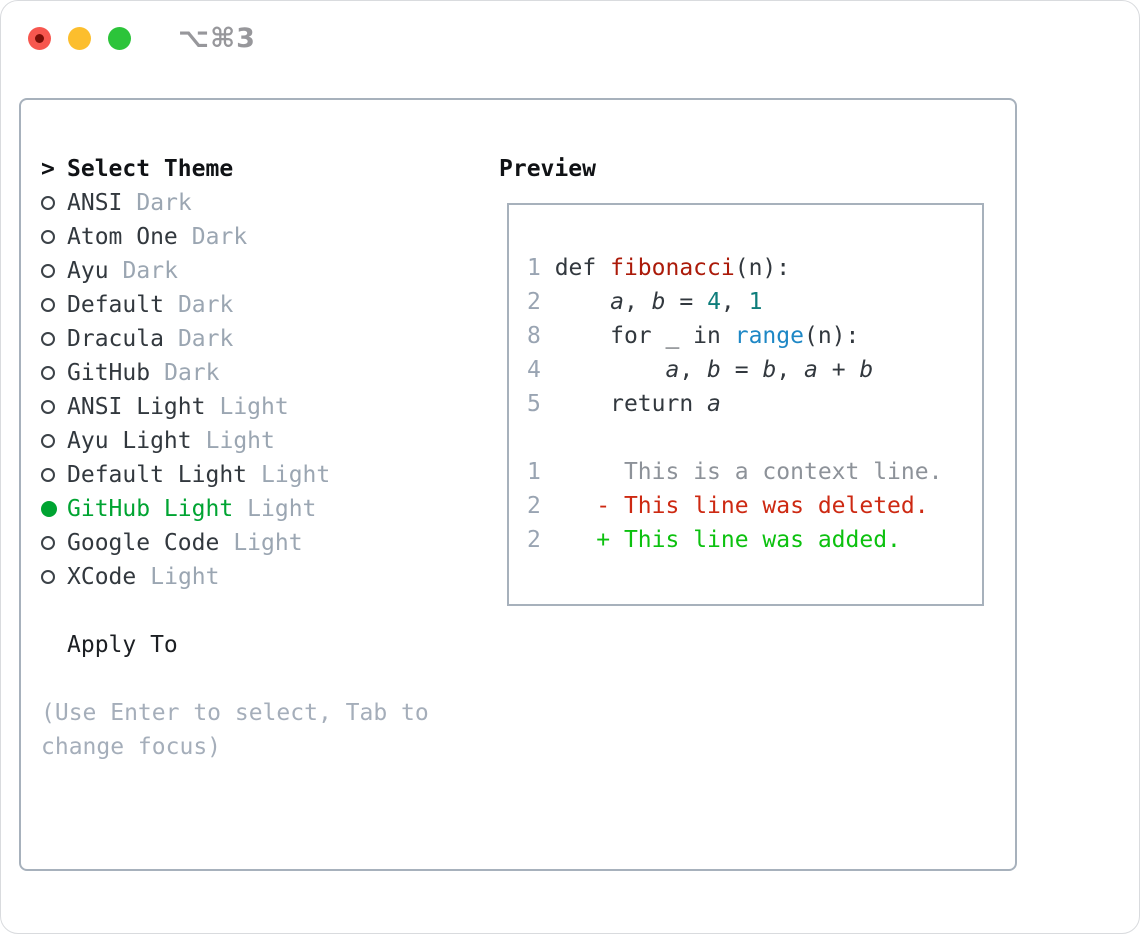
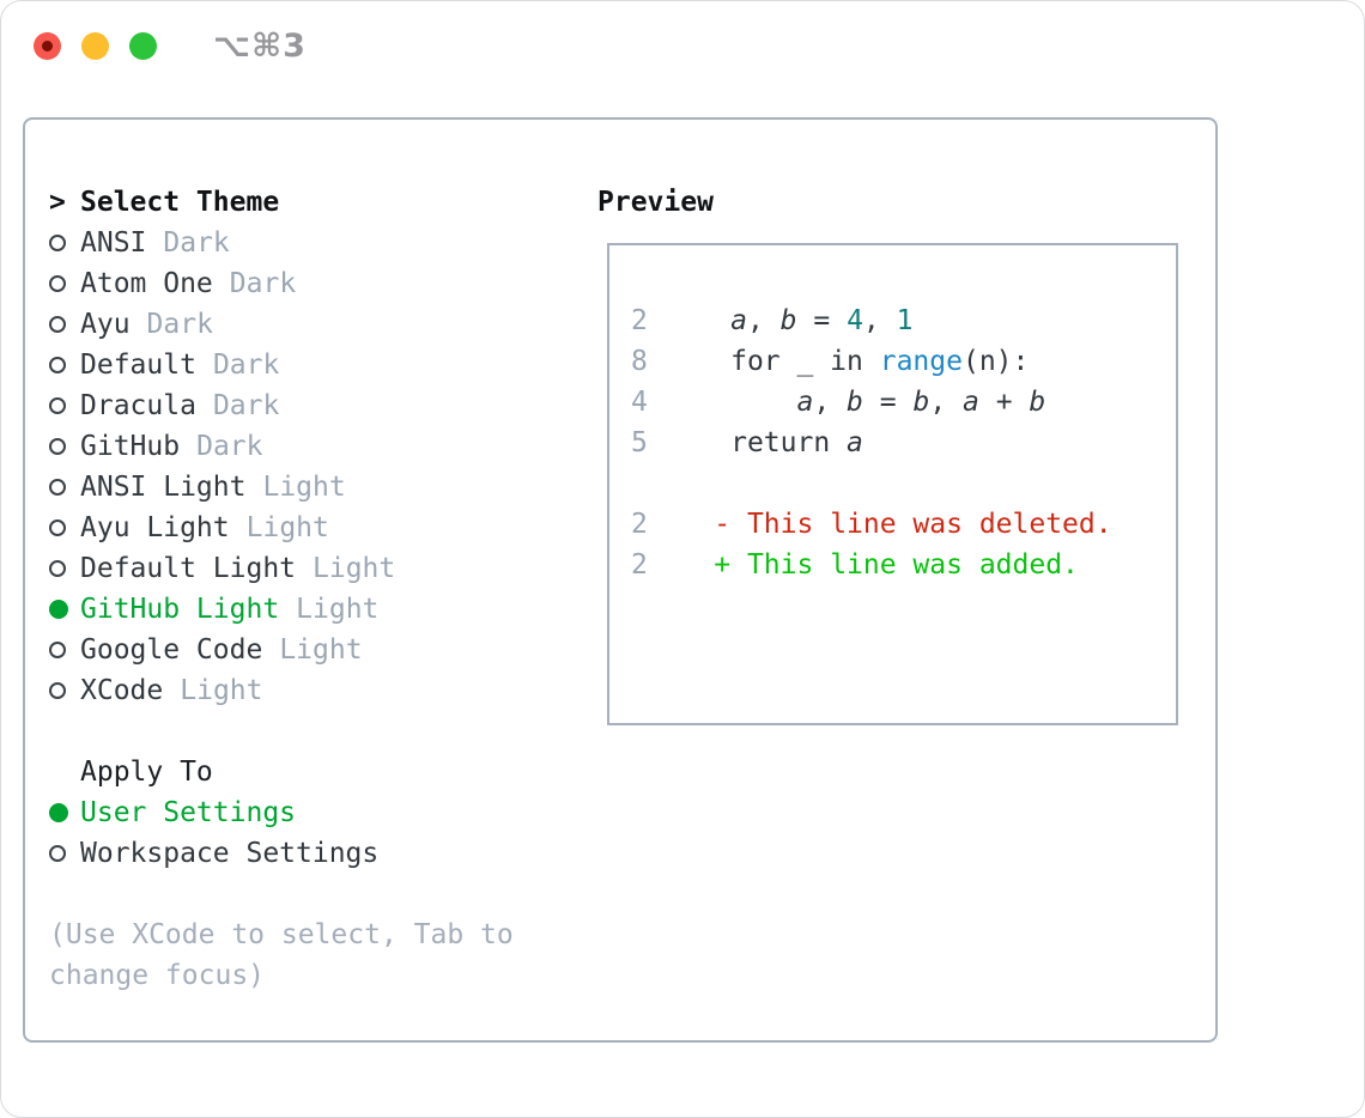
  ⌥⌘3
  >
  Select Theme
  ANSI
  Dark
  Atom One
  Dark
  Ayu
  Dark
  Default
  Dark
  Dracula
  Dark
  GitHub
  Dark
  ANSI Light
  Light
  Ayu Light
  Light
  Default Light
  Light
  GitHub Light
  Light
  Google Code
  Light
  XCode
  Light
  Apply To
+ User Settings
+ Workspace Settings
- (Use Enter to select, Tab to change focus)
+ (Use XCode to select, Tab to change focus)
  Preview
- 1 def fibonacci(n):
  2 a, b = 4, 1
  8 for _ in range(n):
  4 a, b = b, a + b
  5 return a
- 1 This is a context line.
  2 - This line was deleted.
  2 + This line was added.
